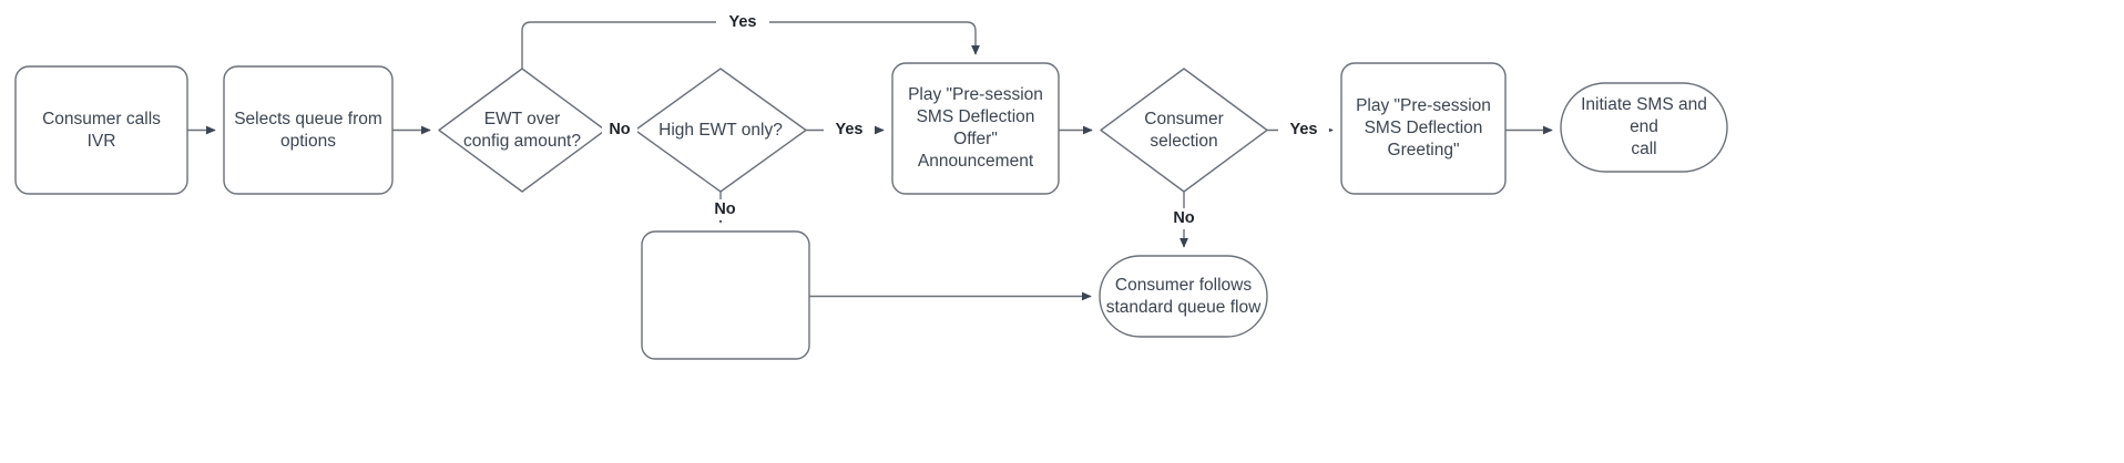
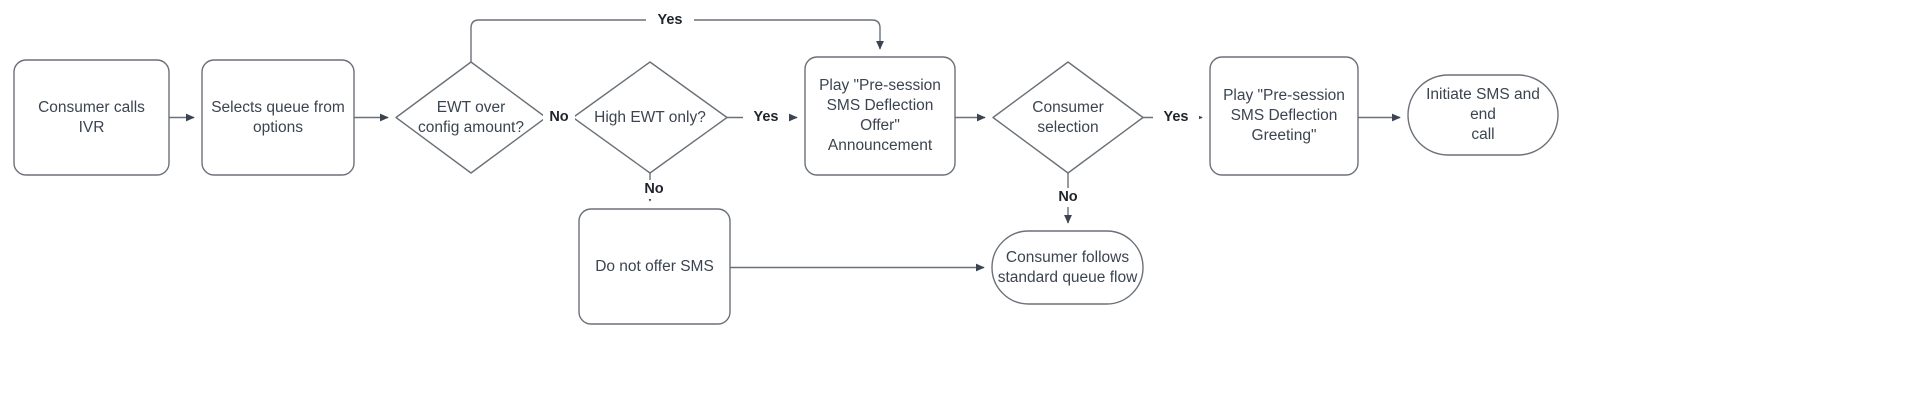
  Consumer calls
  IVR
  Selects queue from
  options
  EWT over
  config amount?
  High EWT only?
  Play "Pre-session
  SMS Deflection
  Offer"
  Announcement
  Consumer
  selection
  Play "Pre-session
  SMS Deflection
  Greeting"
  Initiate SMS and end
  call
+ Do not offer SMS
  Consumer follows
  standard queue flow
  Yes
  No
  Yes
  No
  Yes
  No
